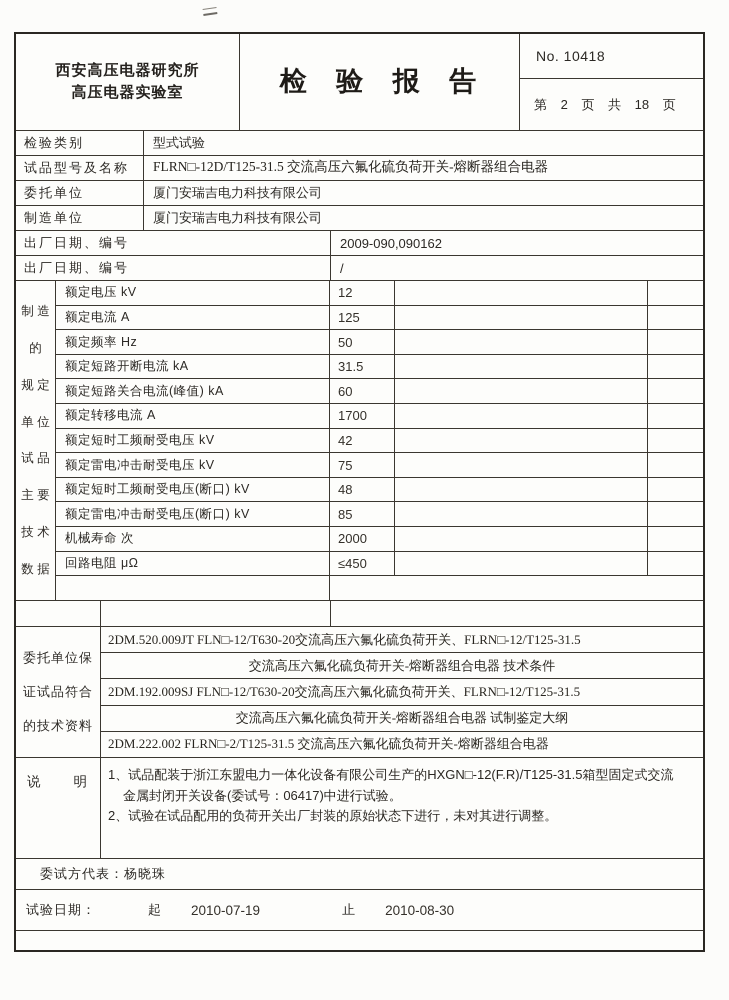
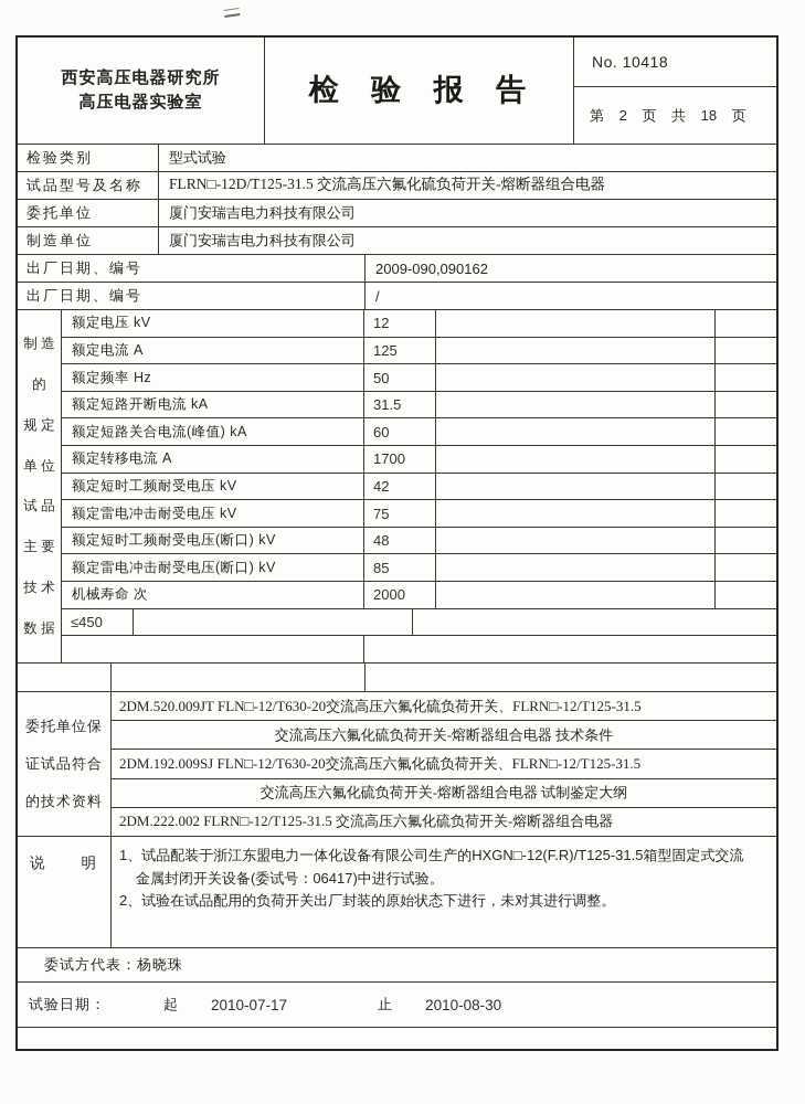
  西安高压电器研究所
  高压电器实验室
  检 验 报 告
  No. 10418
  第 2 页 共 18 页
  检验类别
  型式试验
  试品型号及名称
  FLRN□-12D/T125-31.5 交流高压六氟化硫负荷开关-熔断器组合电器
  委托单位
  厦门安瑞吉电力科技有限公司
  制造单位
  厦门安瑞吉电力科技有限公司
  出厂日期、编号
  2009-090,090162
  出厂日期、编号
  /
  制 造
  的
  规 定
  单 位
  试 品
  主 要
  技 术
  数 据
  额定电压 kV
  12
  额定电流 A
  125
  额定频率 Hz
  50
  额定短路开断电流 kA
  31.5
  额定短路关合电流(峰值) kA
  60
  额定转移电流 A
  1700
  额定短时工频耐受电压 kV
  42
  额定雷电冲击耐受电压 kV
  75
  额定短时工频耐受电压(断口) kV
  48
  额定雷电冲击耐受电压(断口) kV
  85
  机械寿命 次
  2000
- 回路电阻 μΩ
  ≤450
  委托单位保
  证试品符合
  的技术资料
  2DM.520.009JT FLN□-12/T630-20交流高压六氟化硫负荷开关、FLRN□-12/T125-31.5
  交流高压六氟化硫负荷开关-熔断器组合电器 技术条件
  2DM.192.009SJ FLN□-12/T630-20交流高压六氟化硫负荷开关、FLRN□-12/T125-31.5
  交流高压六氟化硫负荷开关-熔断器组合电器 试制鉴定大纲
- 2DM.222.002 FLRN□-2/T125-31.5 交流高压六氟化硫负荷开关-熔断器组合电器
+ 2DM.222.002 FLRN□-12/T125-31.5 交流高压六氟化硫负荷开关-熔断器组合电器
  说 明
  1、试品配装于浙江东盟电力一体化设备有限公司生产的HXGN□-12(F.R)/T125-31.5箱型固定式交流
  金属封闭开关设备(委试号：06417)中进行试验。
  2、试验在试品配用的负荷开关出厂封装的原始状态下进行，未对其进行调整。
  委试方代表：
  杨晓珠
  试验日期：
  起
- 2010-07-19
+ 2010-07-17
  止
  2010-08-30
